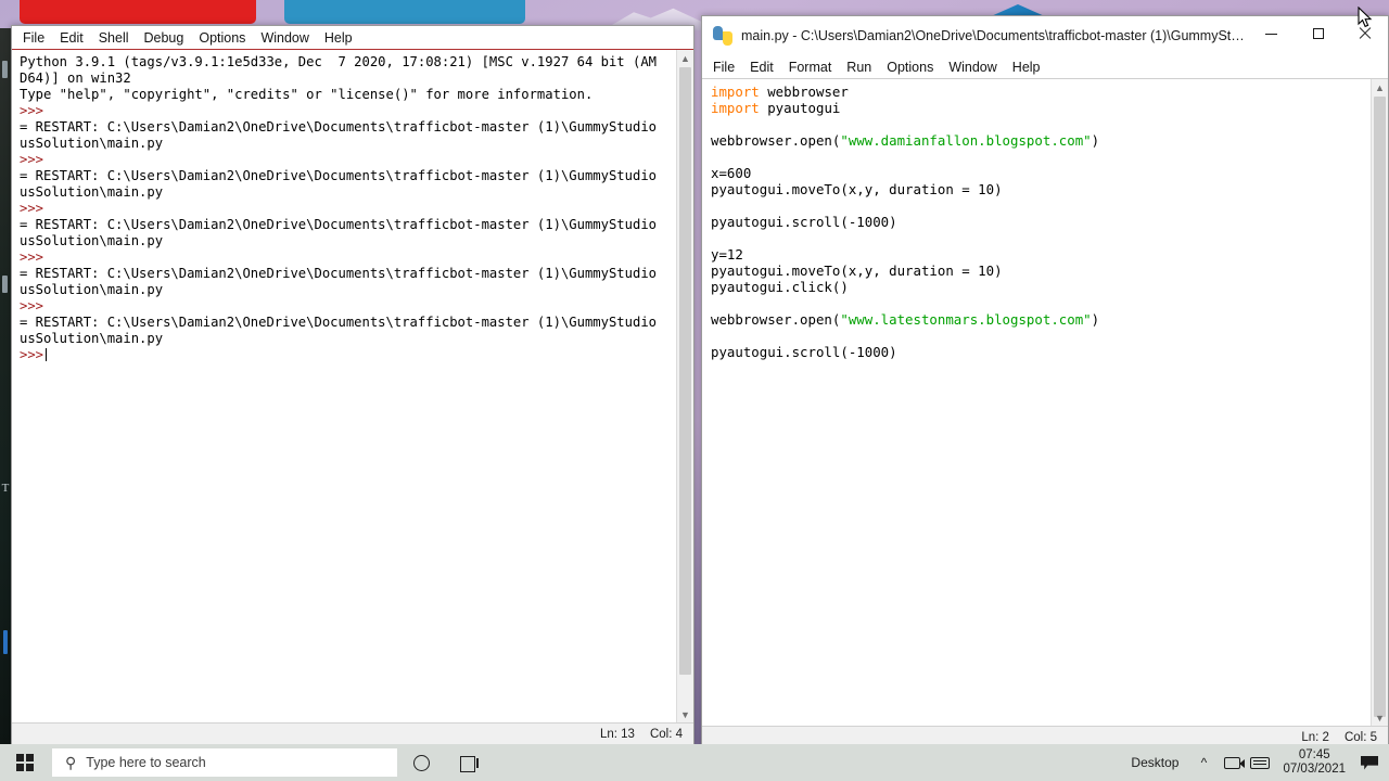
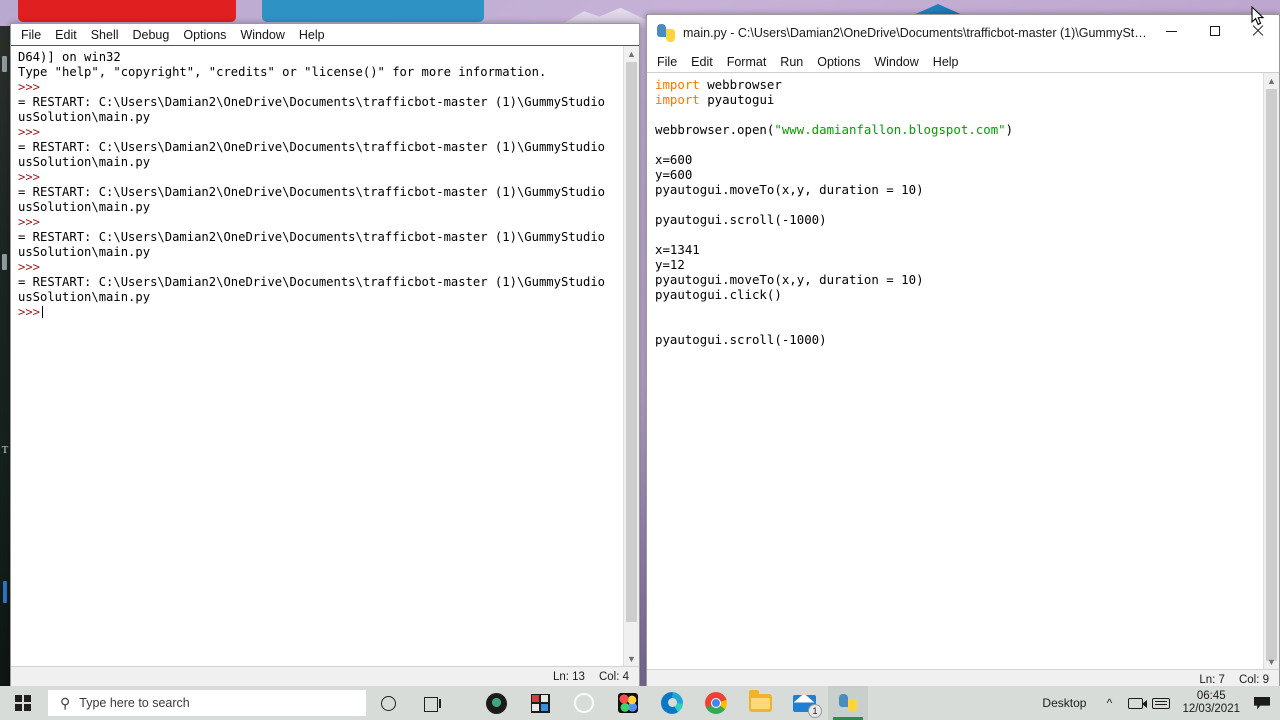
  T
  File
  Edit
  Shell
  Debug
  Options
  Window
  Help
- Python 3.9.1 (tags/v3.9.1:1e5d33e, Dec 7 2020, 17:08:21) [MSC v.1927 64 bit (AM
  D64)] on win32
  Type "help", "copyright", "credits" or "license()" for more information.
  >>>
  = RESTART: C:\Users\Damian2\OneDrive\Documents\trafficbot-master (1)\GummyStudio
  usSolution\main.py
  >>>
  = RESTART: C:\Users\Damian2\OneDrive\Documents\trafficbot-master (1)\GummyStudio
  usSolution\main.py
  >>>
  = RESTART: C:\Users\Damian2\OneDrive\Documents\trafficbot-master (1)\GummyStudio
  usSolution\main.py
  >>>
  = RESTART: C:\Users\Damian2\OneDrive\Documents\trafficbot-master (1)\GummyStudio
  usSolution\main.py
  >>>
  = RESTART: C:\Users\Damian2\OneDrive\Documents\trafficbot-master (1)\GummyStudio
  usSolution\main.py
  >>>
  ▲
  ▼
  Ln: 13
  Col: 4
  main.py - C:\Users\Damian2\OneDrive\Documents\trafficbot-master (1)\GummyStudi
  File
  Edit
  Format
  Run
  Options
  Window
  Help
  import webbrowser
  import pyautogui
  webbrowser.open("www.damianfallon.blogspot.com")
  x=600
+ y=600
  pyautogui.moveTo(x,y, duration = 10)
  pyautogui.scroll(-1000)
+ x=1341
  y=12
  pyautogui.moveTo(x,y, duration = 10)
  pyautogui.click()
- webbrowser.open("www.latestonmars.blogspot.com")
  pyautogui.scroll(-1000)
  ▲
  ▼
- Ln: 2
+ Ln: 7
- Col: 5
+ Col: 9
  ⚲
  Type here to search
+ 1
  Desktop
  ^
- 07:45
+ 06:45
- 07/03/2021
+ 12/03/2021
